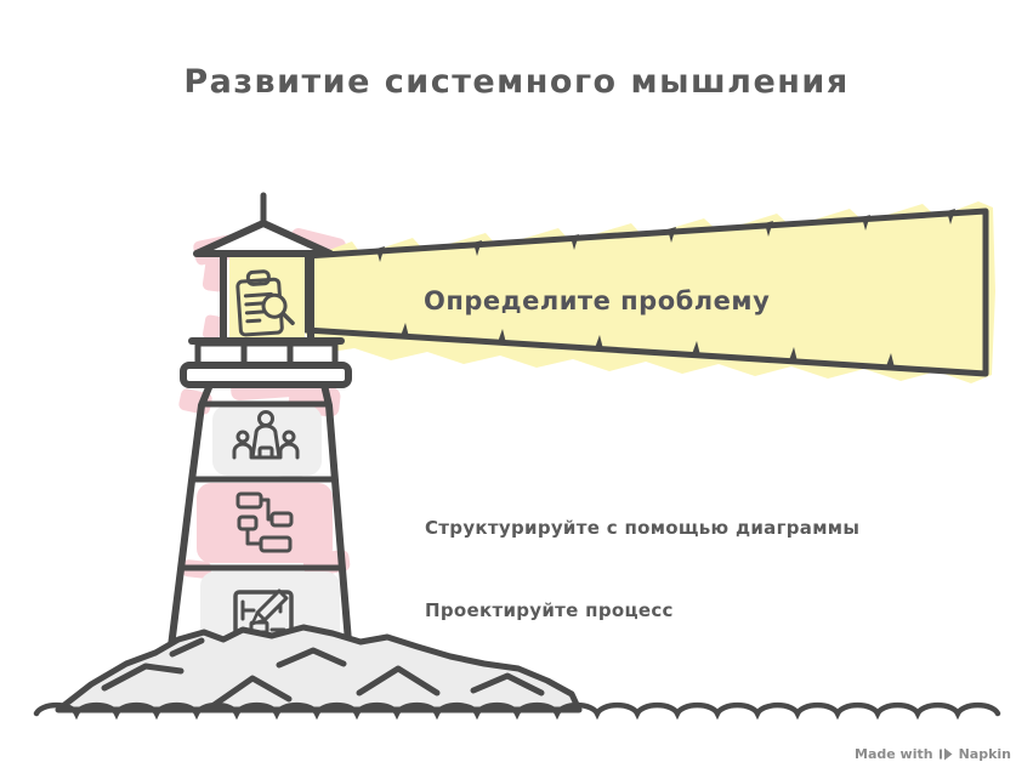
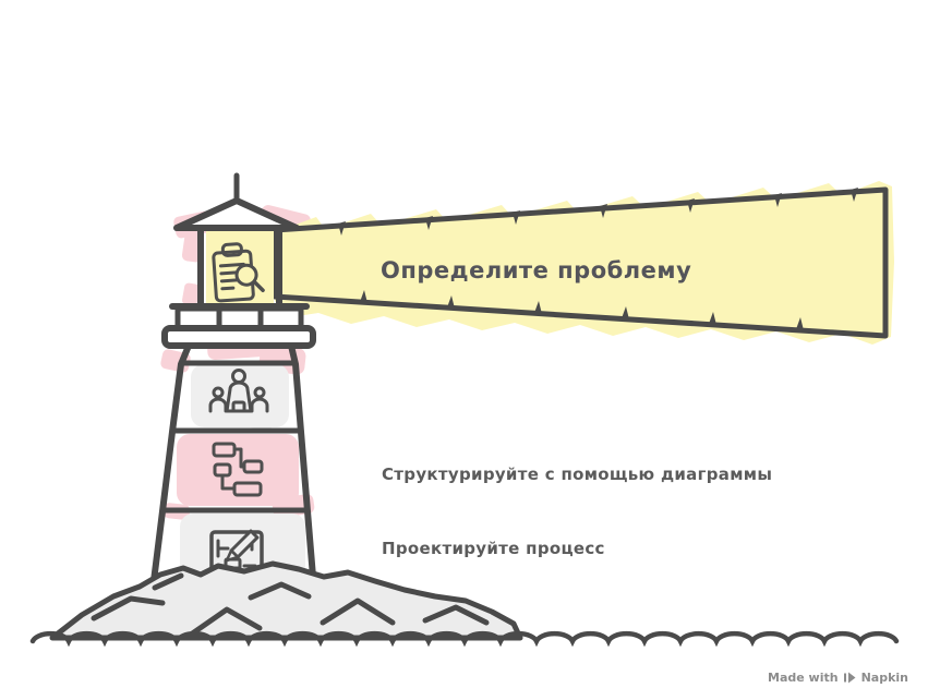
- Развитие системного мышления
  Определите проблему
  Структурируйте с помощью диаграммы
  Проектируйте процесс
  Made with
  Napkin
